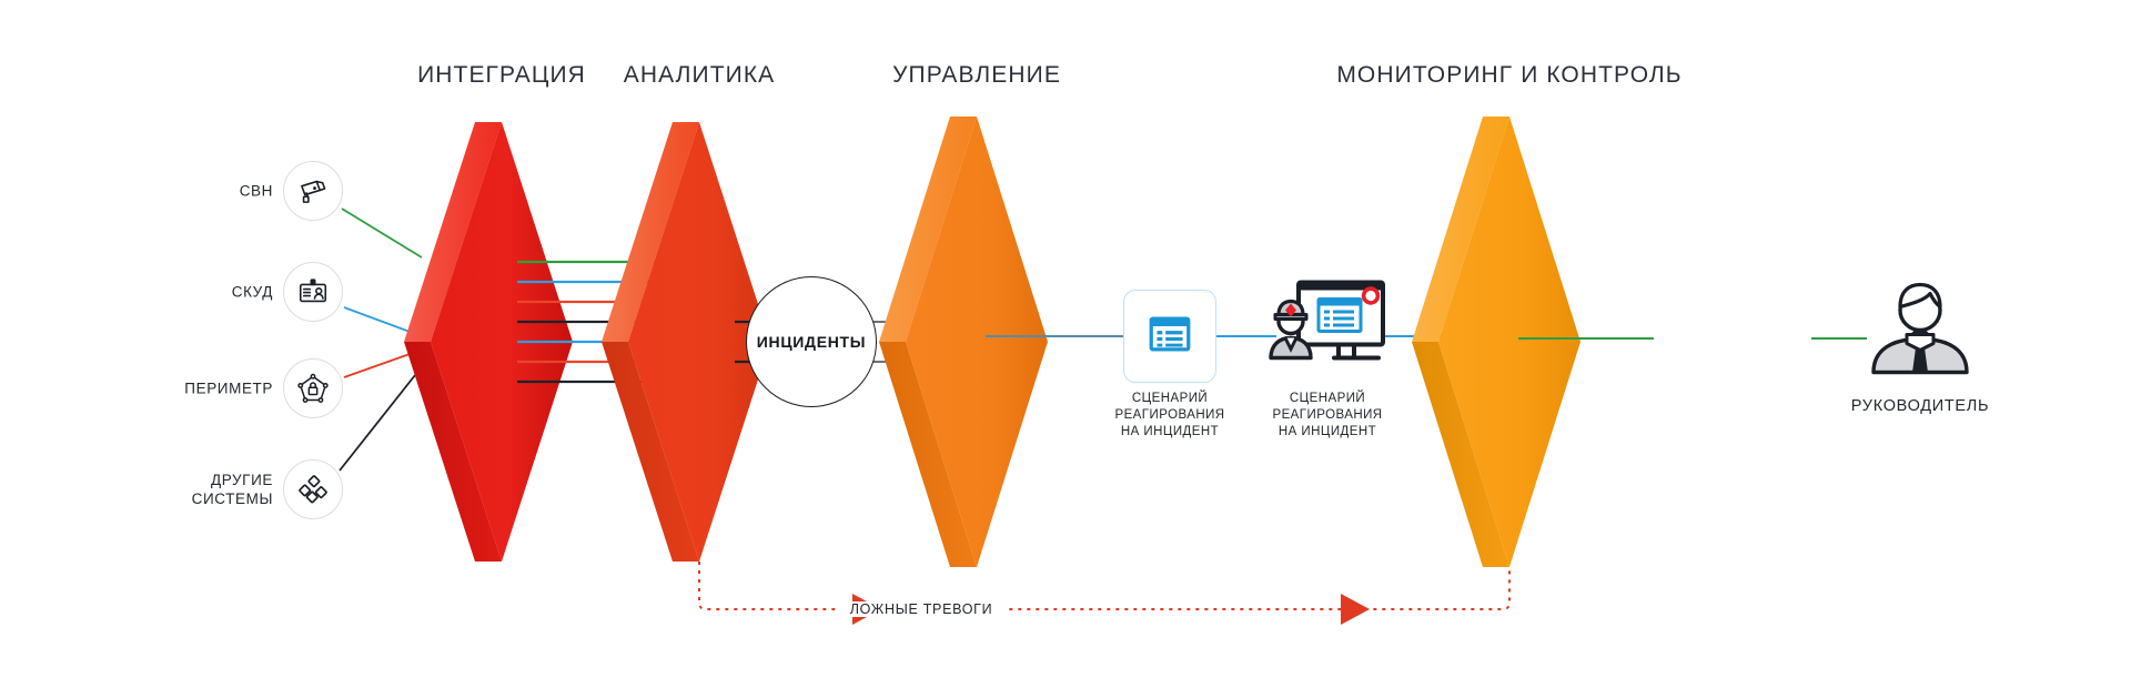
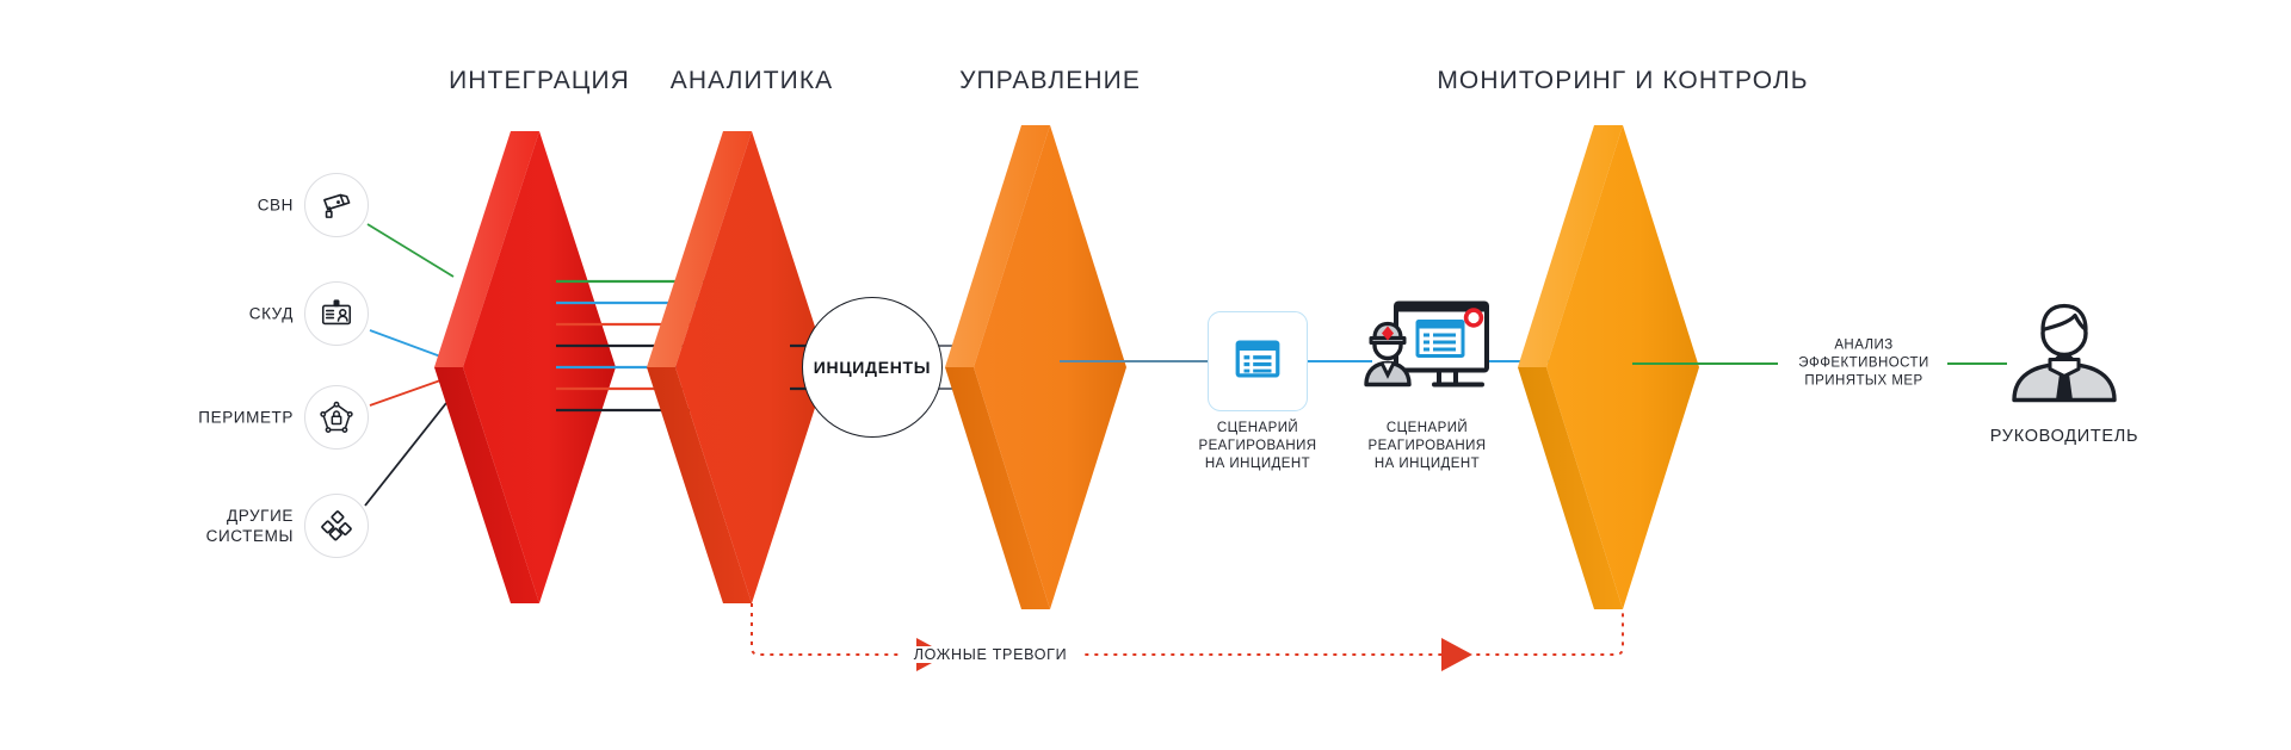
  ИНТЕГРАЦИЯ
  АНАЛИТИКА
  УПРАВЛЕНИЕ
  МОНИТОРИНГ И КОНТРОЛЬ
  СВН
  СКУД
  ПЕРИМЕТР
  ДРУГИЕ
  СИСТЕМЫ
  ИНЦИДЕНТЫ
  СЦЕНАРИЙ
  РЕАГИРОВАНИЯ
  НА ИНЦИДЕНТ
  СЦЕНАРИЙ
  РЕАГИРОВАНИЯ
  НА ИНЦИДЕНТ
+ АНАЛИЗ
+ ЭФФЕКТИВНОСТИ
+ ПРИНЯТЫХ МЕР
  РУКОВОДИТЕЛЬ
  ЛОЖНЫЕ ТРЕВОГИ
